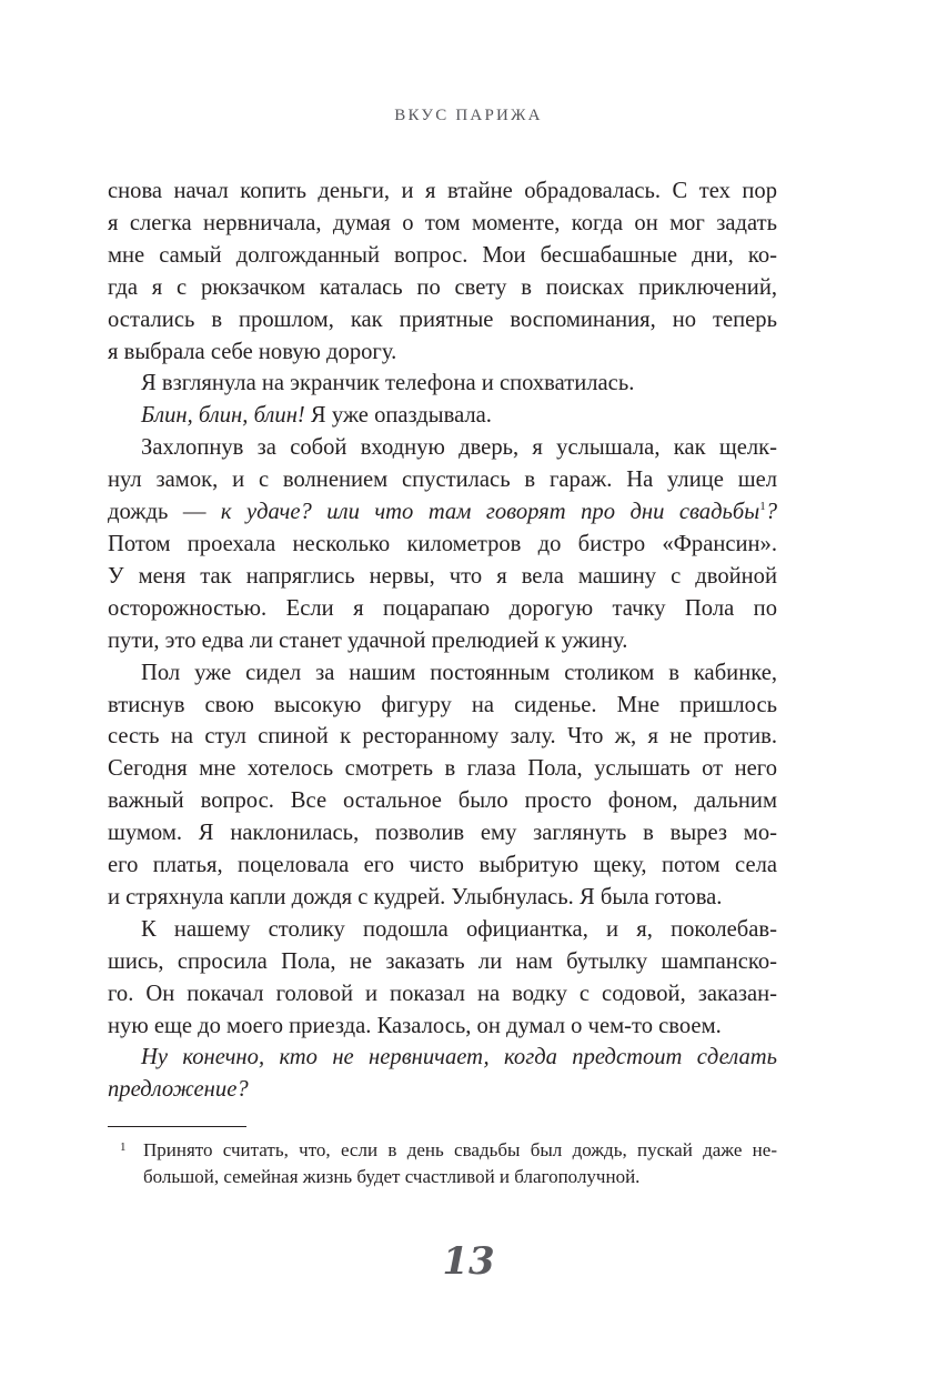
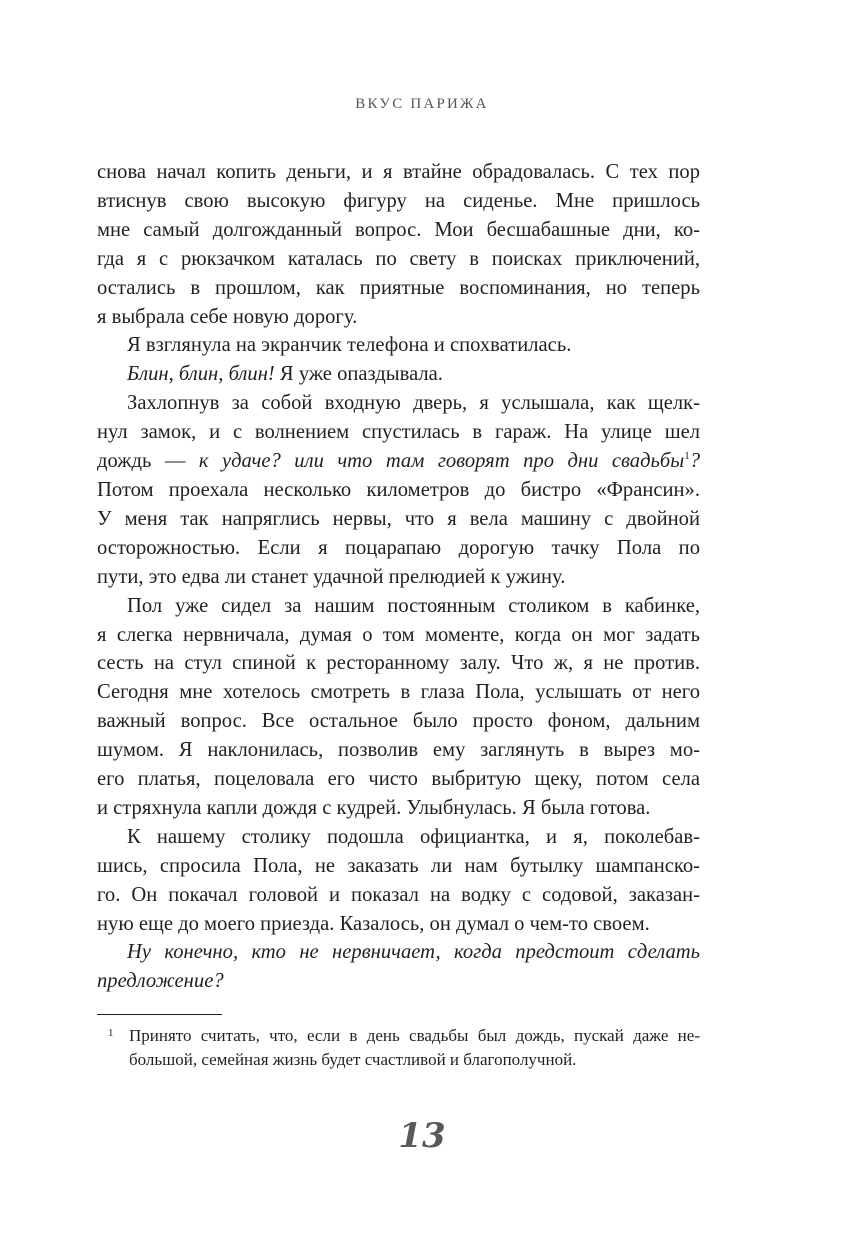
  ВКУС ПАРИЖА
  снова начал копить деньги, и я втайне обрадовалась. С тех пор
- я слегка нервничала, думая о том моменте, когда он мог задать
+ втиснув свою высокую фигуру на сиденье. Мне пришлось
  мне самый долгожданный вопрос. Мои бесшабашные дни, ко-
  гда я с рюкзачком каталась по свету в поисках приключений,
  остались в прошлом, как приятные воспоминания, но теперь
  я выбрала себе новую дорогу.
  Я взглянула на экранчик телефона и спохватилась.
  Блин, блин, блин! Я уже опаздывала.
  Захлопнув за собой входную дверь, я услышала, как щелк-
  нул замок, и с волнением спустилась в гараж. На улице шел
  дождь — к удаче? или что там говорят про дни свадьбы1?
  Потом проехала несколько километров до бистро «Франсин».
  У меня так напряглись нервы, что я вела машину с двойной
  осторожностью. Если я поцарапаю дорогую тачку Пола по
  пути, это едва ли станет удачной прелюдией к ужину.
  Пол уже сидел за нашим постоянным столиком в кабинке,
- втиснув свою высокую фигуру на сиденье. Мне пришлось
+ я слегка нервничала, думая о том моменте, когда он мог задать
  сесть на стул спиной к ресторанному залу. Что ж, я не против.
  Сегодня мне хотелось смотреть в глаза Пола, услышать от него
  важный вопрос. Все остальное было просто фоном, дальним
  шумом. Я наклонилась, позволив ему заглянуть в вырез мо-
  его платья, поцеловала его чисто выбритую щеку, потом села
  и стряхнула капли дождя с кудрей. Улыбнулась. Я была готова.
  К нашему столику подошла официантка, и я, поколебав-
  шись, спросила Пола, не заказать ли нам бутылку шампанско-
  го. Он покачал головой и показал на водку с содовой, заказан-
  ную еще до моего приезда. Казалось, он думал о чем-то своем.
  Ну конечно, кто не нервничает, когда предстоит сделать
  предложение?
  1
  Принято считать, что, если в день свадьбы был дождь, пускай даже не-
  большой, семейная жизнь будет счастливой и благополучной.
  13
